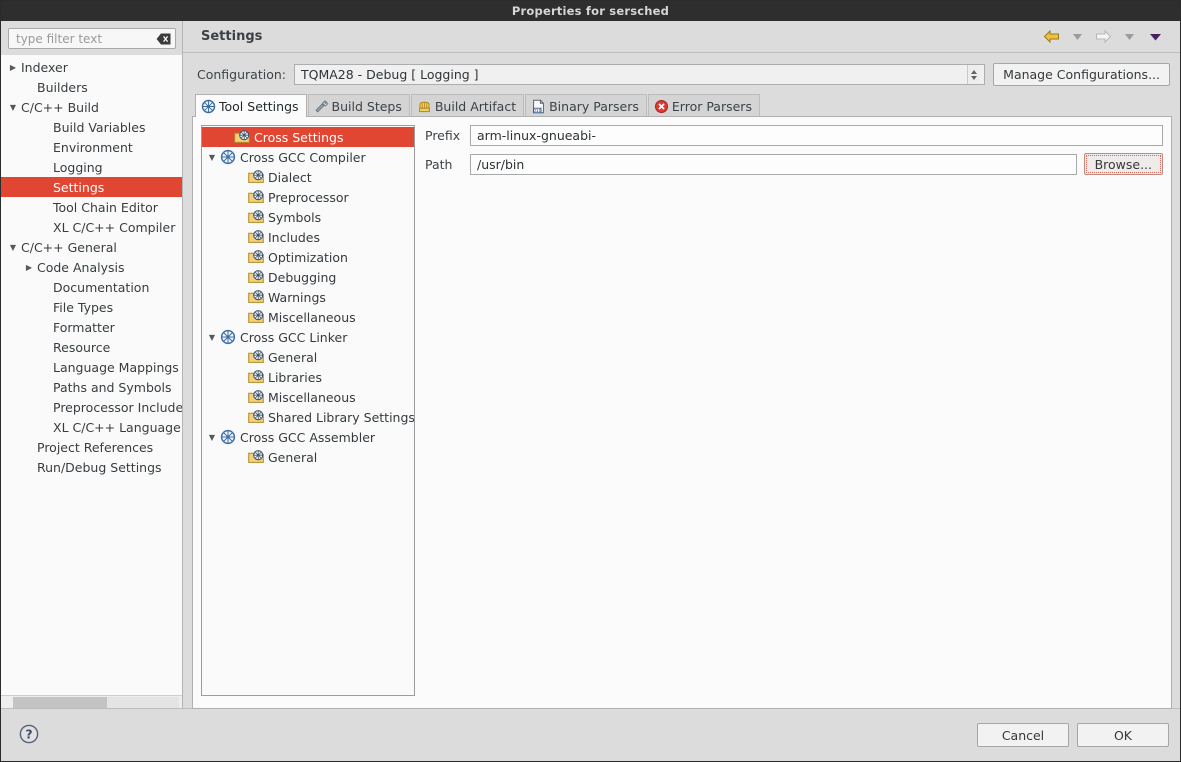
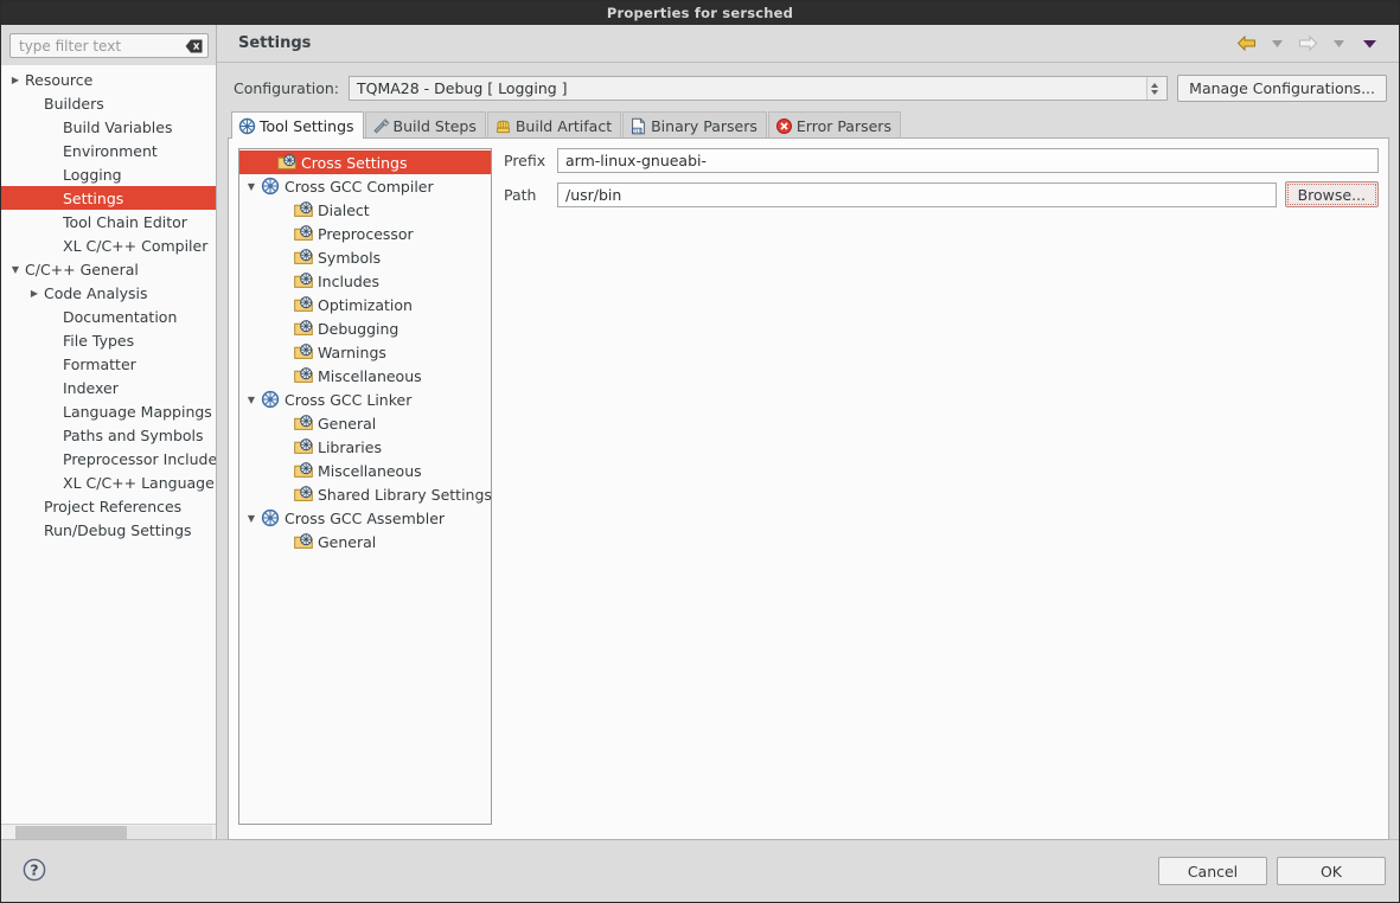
  Properties for sersched
  type filter text
- Indexer
+ Resource
  Builders
- C/C++ Build
  Build Variables
  Environment
  Logging
  Settings
  Tool Chain Editor
  XL C/C++ Compiler
  C/C++ General
  Code Analysis
  Documentation
  File Types
  Formatter
- Resource
+ Indexer
  Language Mappings
  Paths and Symbols
  Preprocessor Include
  XL C/C++ Language
  Project References
  Run/Debug Settings
  Settings
  Configuration:
  TQMA28 - Debug [ Logging ]
  Manage Configurations...
  Tool Settings
  Build Steps
  Build Artifact
  Binary Parsers
  Error Parsers
  Cross Settings
  Cross GCC Compiler
  Dialect
  Preprocessor
  Symbols
  Includes
  Optimization
  Debugging
  Warnings
  Miscellaneous
  Cross GCC Linker
  General
  Libraries
  Miscellaneous
  Shared Library Settings
  Cross GCC Assembler
  General
  Prefix
  arm-linux-gnueabi-
  Path
  /usr/bin
  Browse...
  Cancel
  OK
  ?
